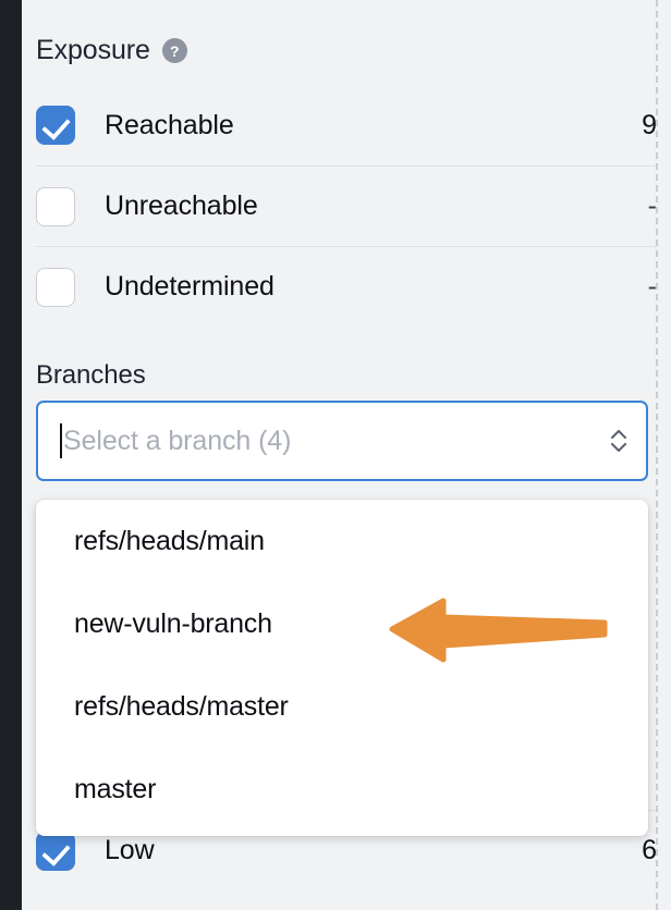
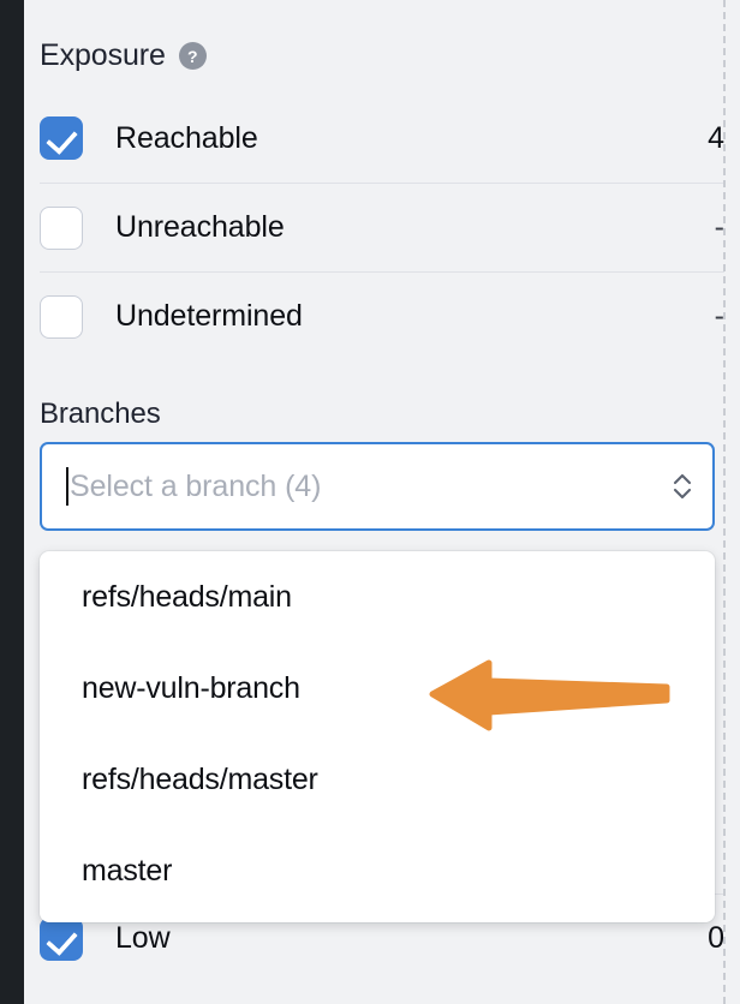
  Exposure
  ?
  Reachable
- 9
+ 4
  Unreachable
  -
  Undetermined
  -
  Low
- 6
+ 0
  Branches
  Select a branch (4)
  refs/heads/main
  new-vuln-branch
  refs/heads/master
  master
